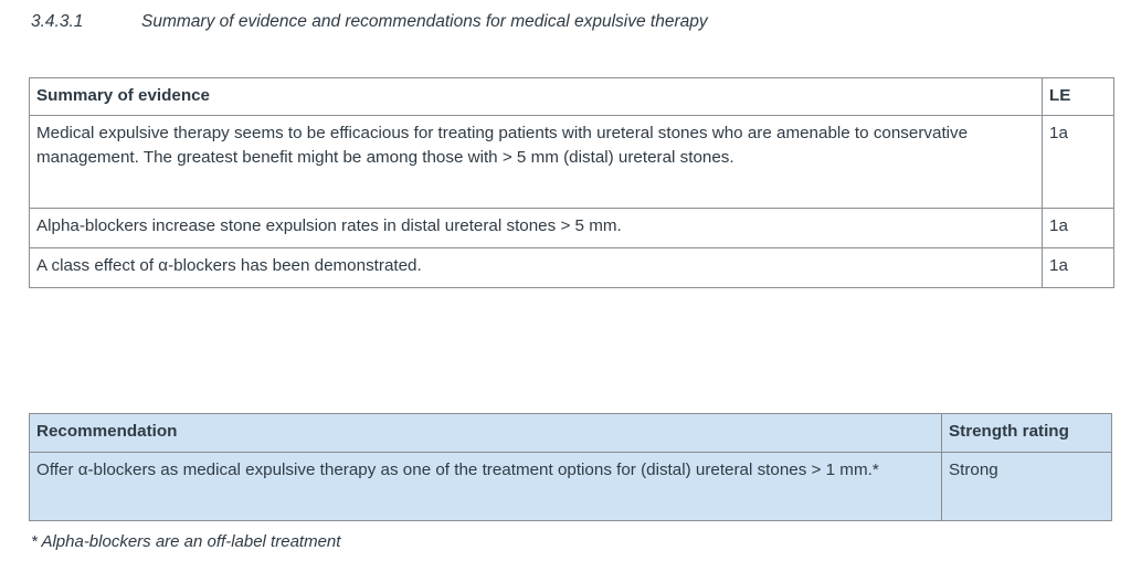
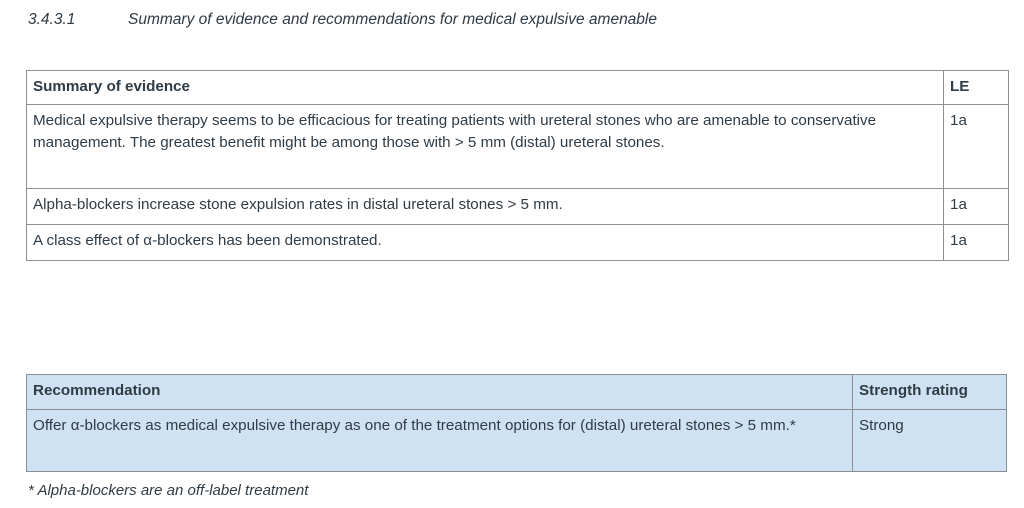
  3.4.3.1
- Summary of evidence and recommendations for medical expulsive therapy
+ Summary of evidence and recommendations for medical expulsive amenable
  Summary of evidence	LE
  Medical expulsive therapy seems to be efficacious for treating patients with ureteral stones who are amenable to conservative management. The greatest benefit might be among those with > 5 mm (distal) ureteral stones.	1a
  Alpha-blockers increase stone expulsion rates in distal ureteral stones > 5 mm.	1a
  A class effect of α-blockers has been demonstrated.	1a
  Recommendation	Strength rating
- Offer α-blockers as medical expulsive therapy as one of the treatment options for (distal) ureteral stones > 1 mm.*	Strong
+ Offer α-blockers as medical expulsive therapy as one of the treatment options for (distal) ureteral stones > 5 mm.*	Strong
  * Alpha-blockers are an off-label treatment
